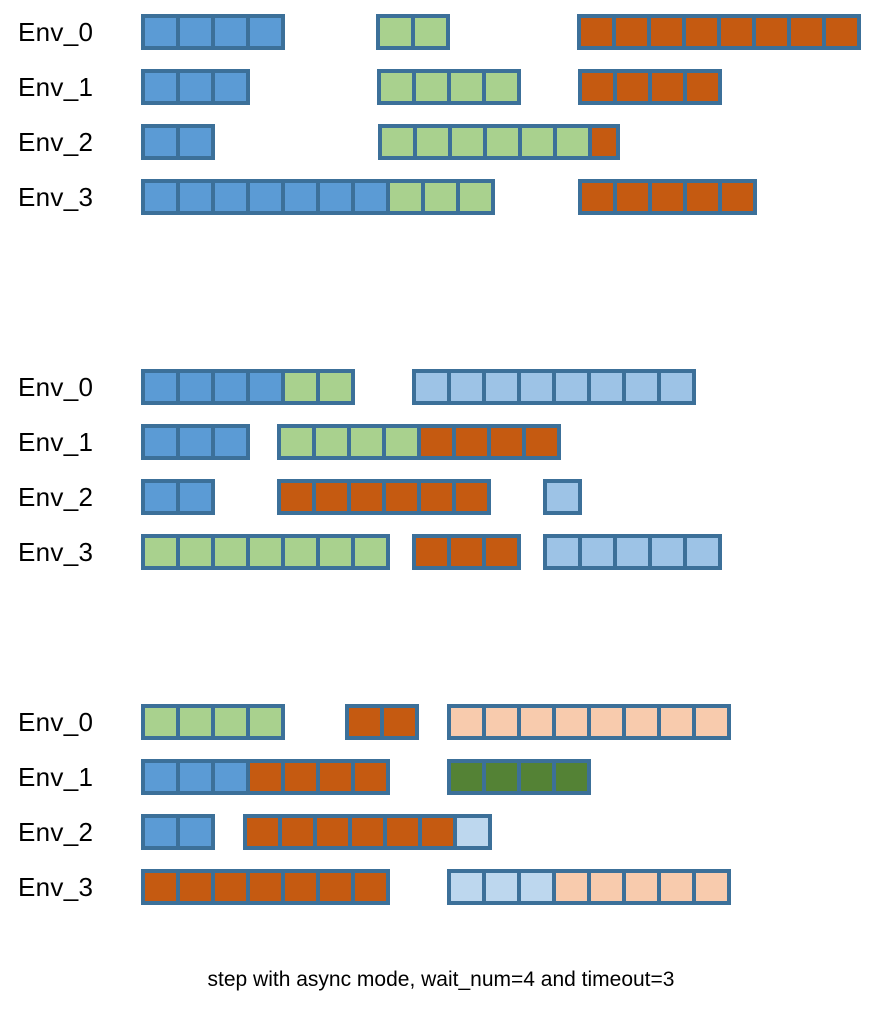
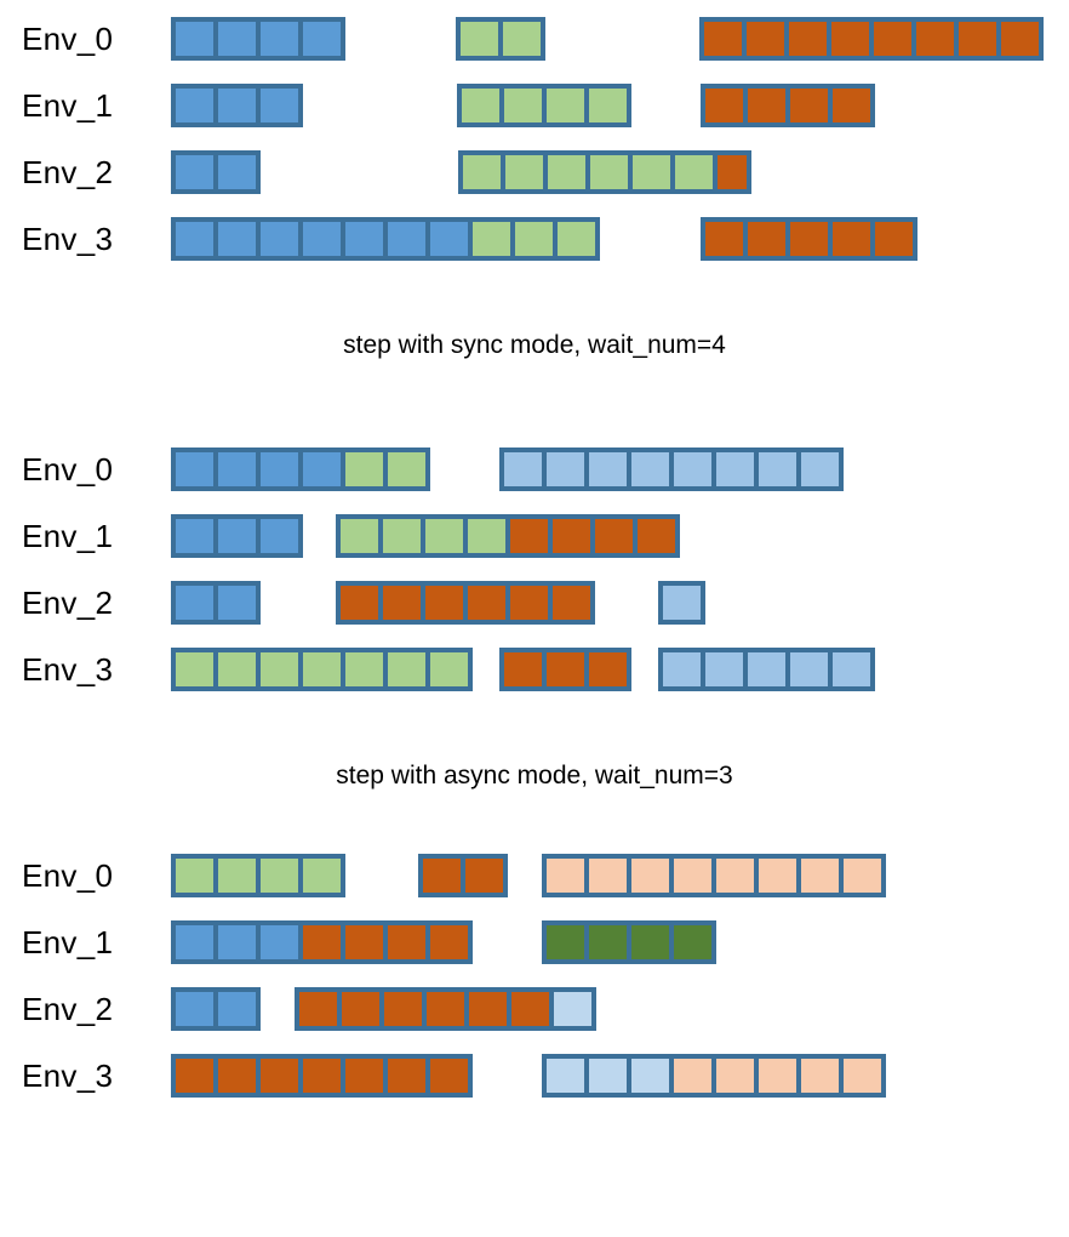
  Env_0
  Env_1
  Env_2
  Env_3
+ step with sync mode, wait_num=4
  Env_0
  Env_1
  Env_2
  Env_3
+ step with async mode, wait_num=3
  Env_0
  Env_1
  Env_2
  Env_3
- step with async mode, wait_num=4 and timeout=3
